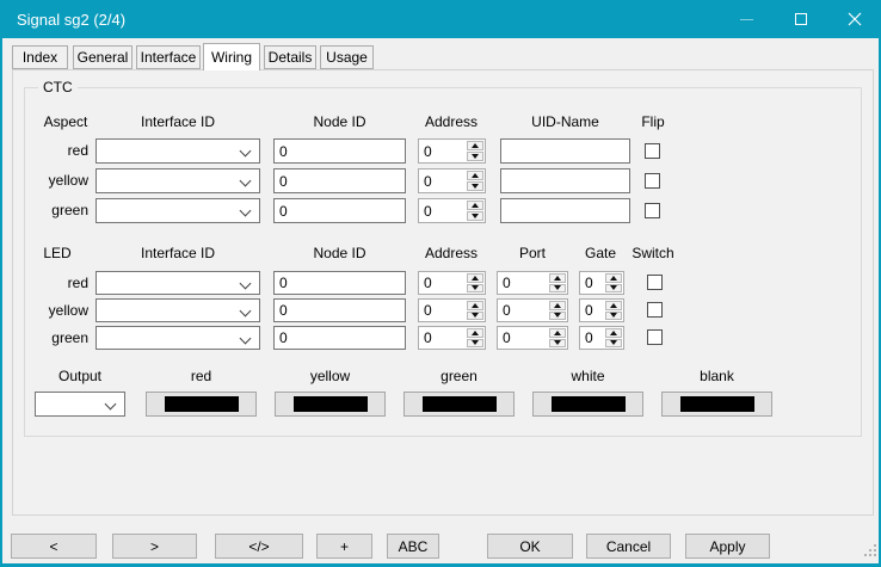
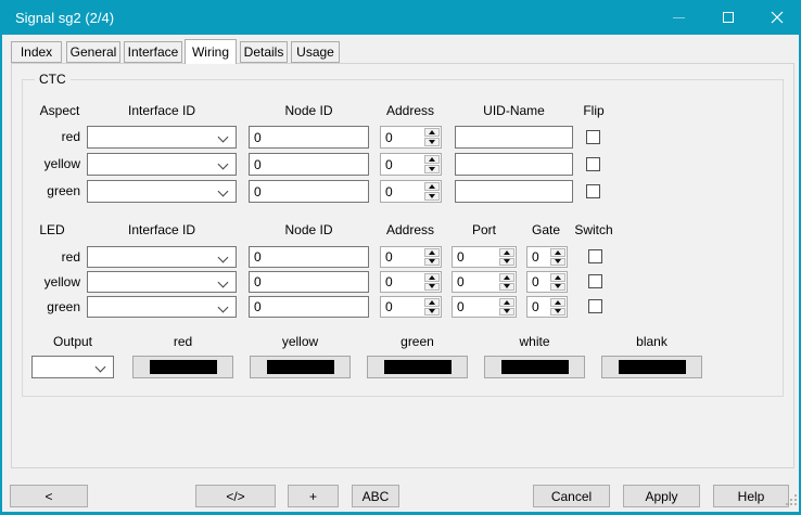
  Signal sg2 (2/4)
  Index
  General
  Interface
  Wiring
  Details
  Usage
  CTC
  Aspect
  Interface ID
  Node ID
  Address
  UID-Name
  Flip
  red
  0
  0
  yellow
  0
  0
  green
  0
  0
  LED
  Interface ID
  Node ID
  Address
  Port
  Gate
  Switch
  red
  0
  0
  0
  0
  yellow
  0
  0
  0
  0
  green
  0
  0
  0
  0
  Output
  red
  yellow
  green
  white
  blank
  <
- >
  </>
  +
  ABC
- OK
  Cancel
  Apply
+ Help
